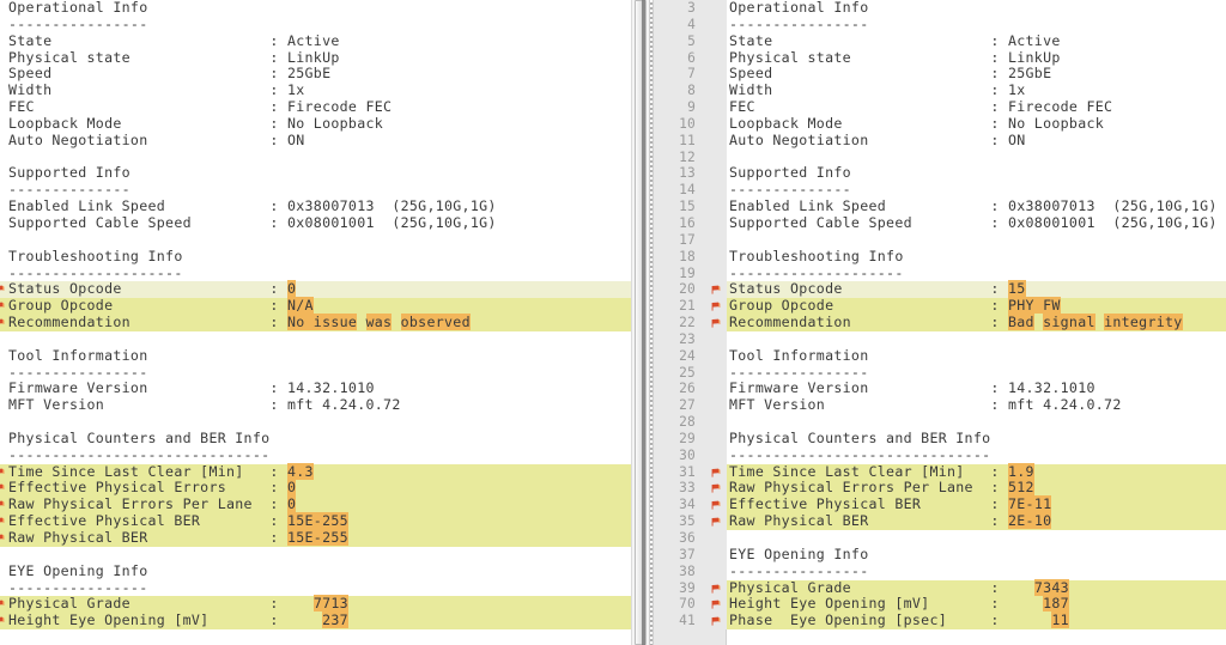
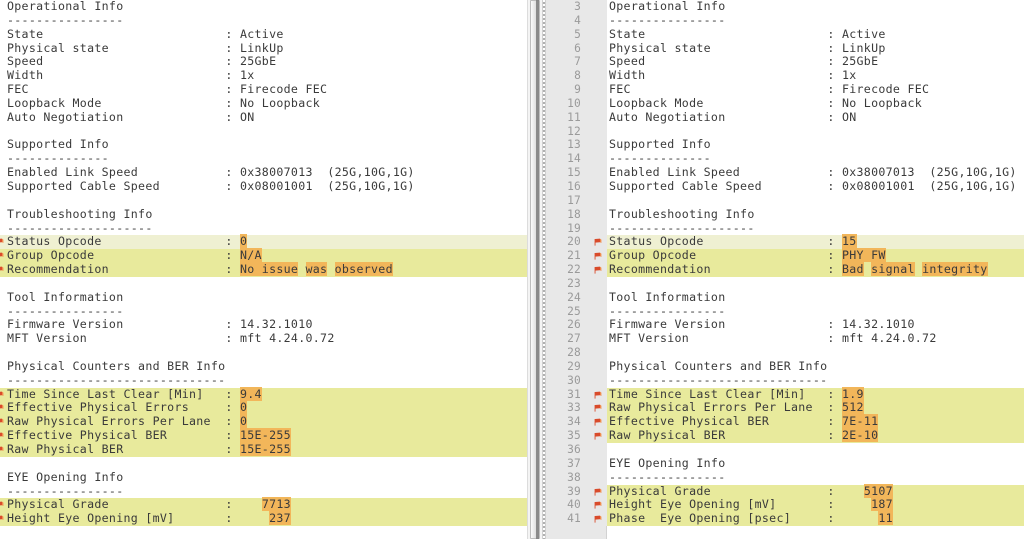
  Operational Info
  ----------------
  State : Active
  Physical state : LinkUp
  Speed : 25GbE
  Width : 1x
  FEC : Firecode FEC
  Loopback Mode : No Loopback
  Auto Negotiation : ON
  Supported Info
  --------------
  Enabled Link Speed : 0x38007013 (25G,10G,1G)
  Supported Cable Speed : 0x08001001 (25G,10G,1G)
  Troubleshooting Info
  --------------------
  Status Opcode : 0
  Group Opcode : N/A
  Recommendation : No issue was observed
  Tool Information
  ----------------
  Firmware Version : 14.32.1010
  MFT Version : mft 4.24.0.72
  Physical Counters and BER Info
  ------------------------------
- Time Since Last Clear [Min] : 4.3
+ Time Since Last Clear [Min] : 9.4
  Effective Physical Errors : 0
  Raw Physical Errors Per Lane : 0
  Effective Physical BER : 15E-255
  Raw Physical BER : 15E-255
  EYE Opening Info
  ----------------
  Physical Grade : 7713
  Height Eye Opening [mV] : 237
  3
  Operational Info
  4
  ----------------
  5
  State : Active
  6
  Physical state : LinkUp
  7
  Speed : 25GbE
  8
  Width : 1x
  9
  FEC : Firecode FEC
  10
  Loopback Mode : No Loopback
  11
  Auto Negotiation : ON
  12
  13
  Supported Info
  14
  --------------
  15
  Enabled Link Speed : 0x38007013 (25G,10G,1G)
  16
  Supported Cable Speed : 0x08001001 (25G,10G,1G)
  17
  18
  Troubleshooting Info
  19
  --------------------
  20
  Status Opcode : 15
  21
  Group Opcode : PHY FW
  22
  Recommendation : Bad signal integrity
  23
  24
  Tool Information
  25
  ----------------
  26
  Firmware Version : 14.32.1010
  27
  MFT Version : mft 4.24.0.72
  28
  29
  Physical Counters and BER Info
  30
  ------------------------------
  31
  Time Since Last Clear [Min] : 1.9
  33
  Raw Physical Errors Per Lane : 512
  34
  Effective Physical BER : 7E-11
  35
  Raw Physical BER : 2E-10
  36
  37
  EYE Opening Info
  38
  ----------------
  39
- Physical Grade : 7343
+ Physical Grade : 5107
- 70
+ 40
  Height Eye Opening [mV] : 187
  41
  Phase Eye Opening [psec] : 11
